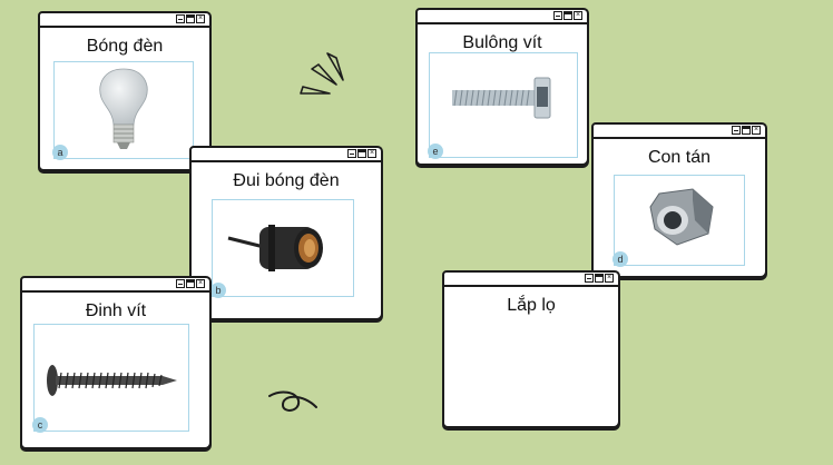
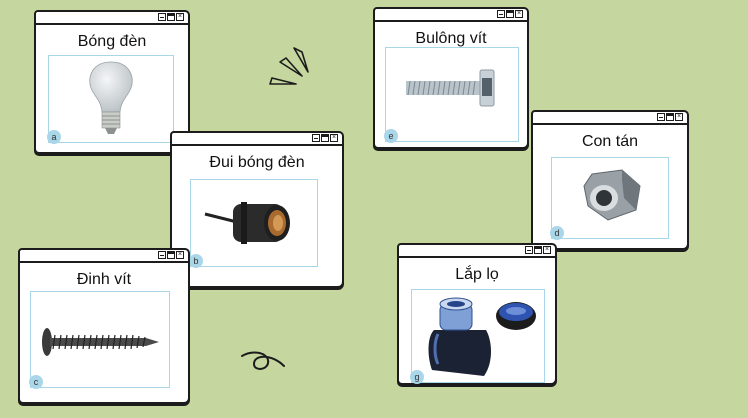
  Bóng đèn
  a
  Đui bóng đèn
  b
  Đinh vít
  c
  Bulông vít
  e
  Con tán
  d
  Lắp lọ
+ g
